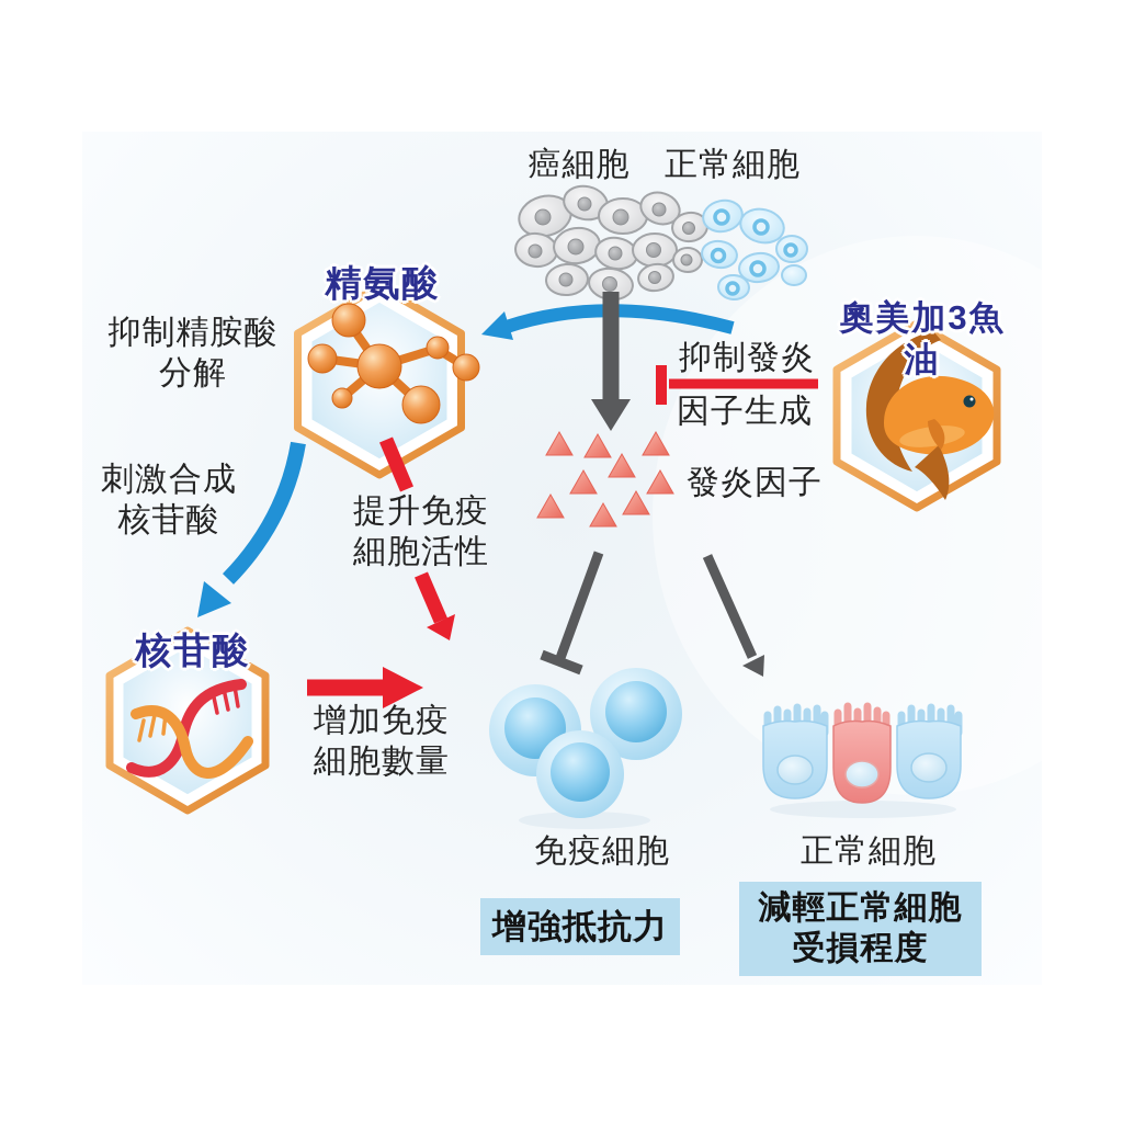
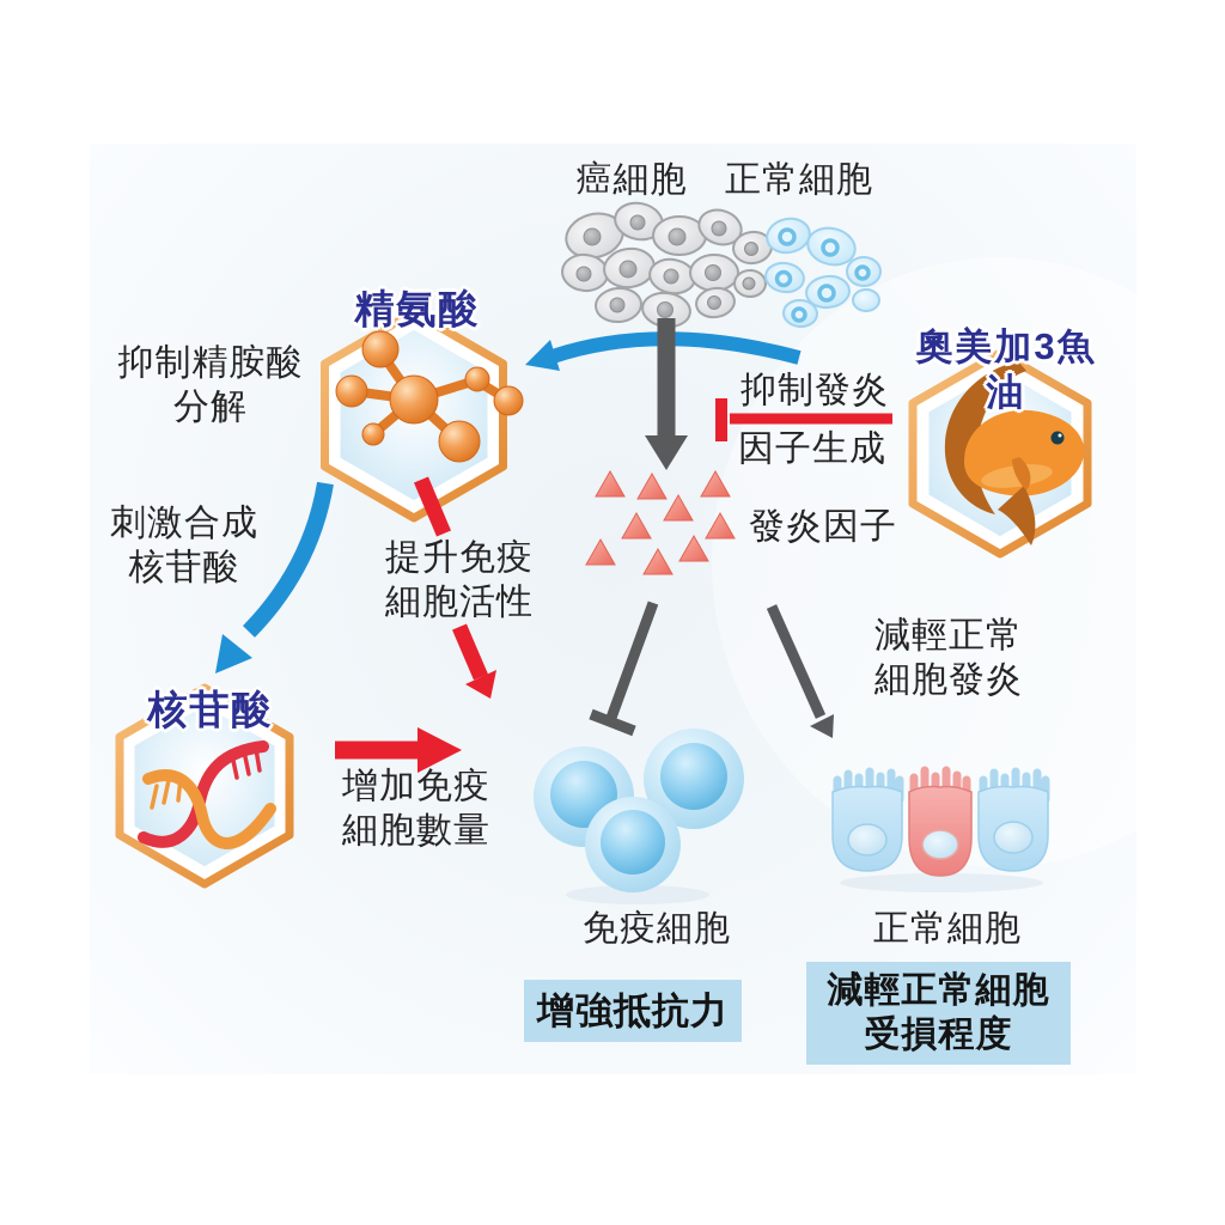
  癌細胞
  正常細胞
  精氨酸
  抑制精胺酸
  分解
  刺激合成
  核苷酸
  核苷酸
  提升免疫
  細胞活性
  增加免疫
  細胞數量
  免疫細胞
  奧美加3魚油
  抑制發炎
  因子生成
  發炎因子
+ 減輕正常
+ 細胞發炎
  正常細胞
  增強抵抗力
  減輕正常細胞
  受損程度
